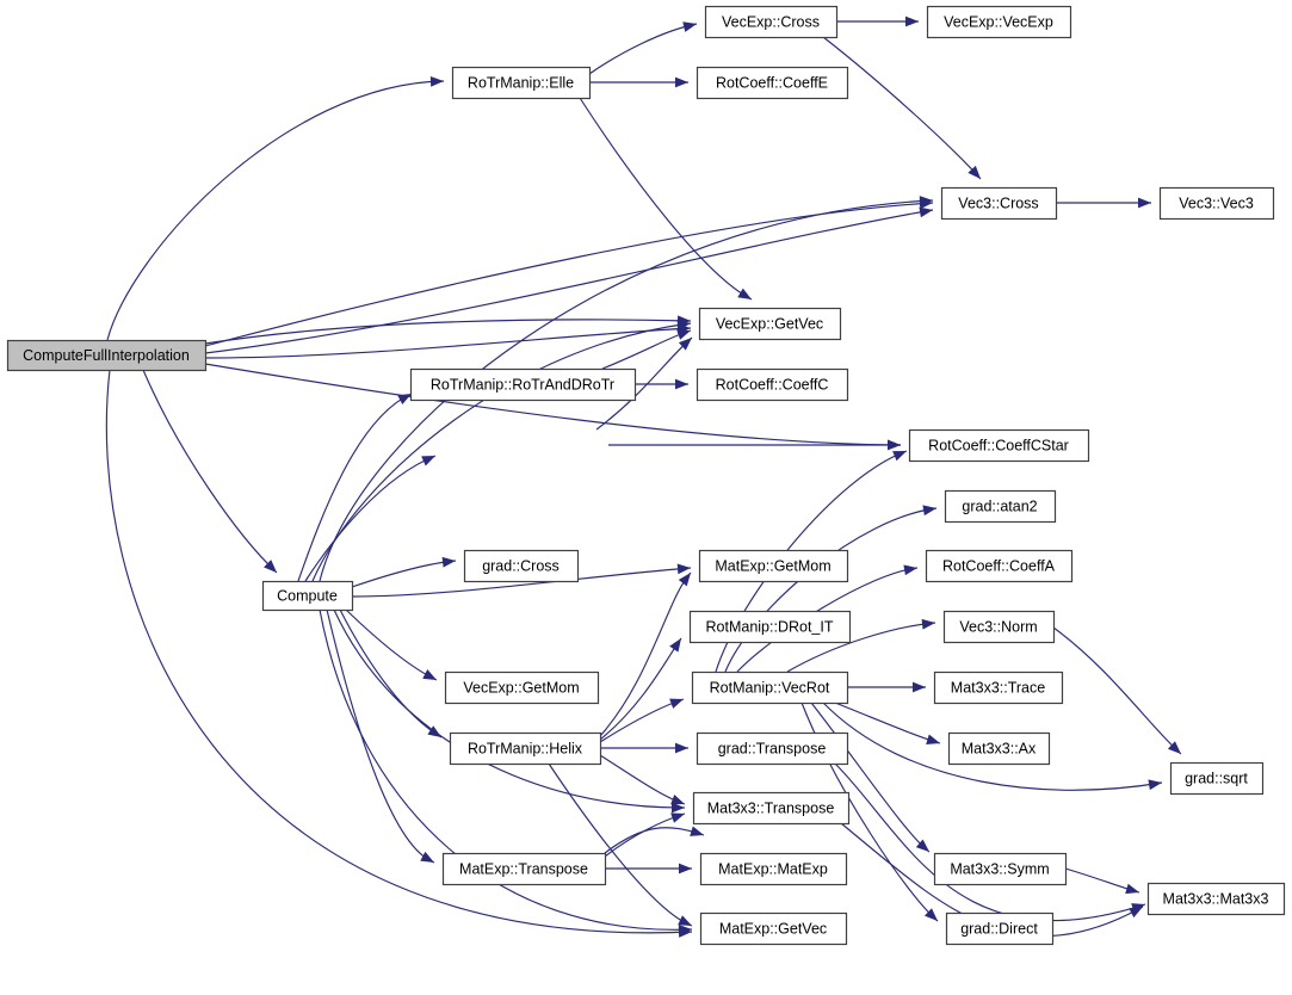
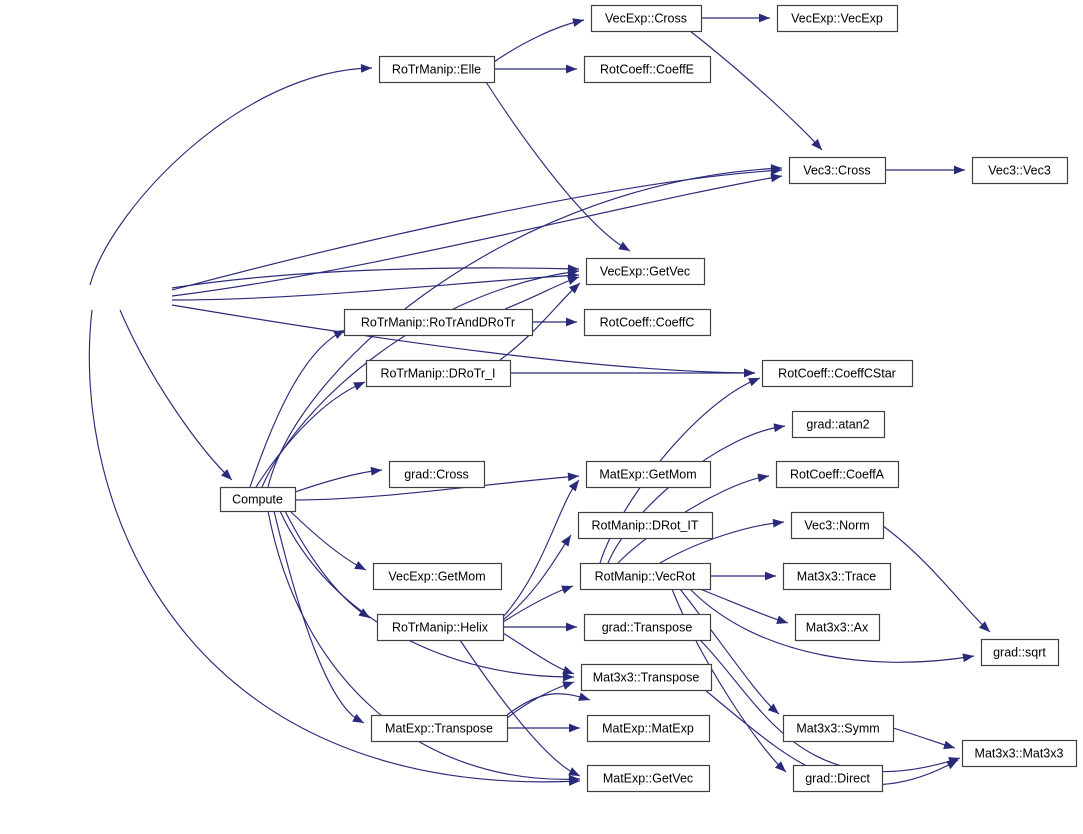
- ComputeFullInterpolation
  RoTrManip::Elle
  VecExp::Cross
  VecExp::VecExp
  RotCoeff::CoeffE
  Vec3::Cross
  Vec3::Vec3
  VecExp::GetVec
  RoTrManip::RoTrAndDRoTr
  RotCoeff::CoeffC
+ RoTrManip::DRoTr_I
  RotCoeff::CoeffCStar
  grad::atan2
  MatExp::GetMom
  RotCoeff::CoeffA
  grad::Cross
  Compute
  RotManip::DRot_IT
  Vec3::Norm
  VecExp::GetMom
  RotManip::VecRot
  Mat3x3::Trace
  RoTrManip::Helix
  grad::Transpose
  Mat3x3::Ax
  grad::sqrt
  Mat3x3::Transpose
  MatExp::Transpose
  MatExp::MatExp
  Mat3x3::Symm
  Mat3x3::Mat3x3
  MatExp::GetVec
  grad::Direct
